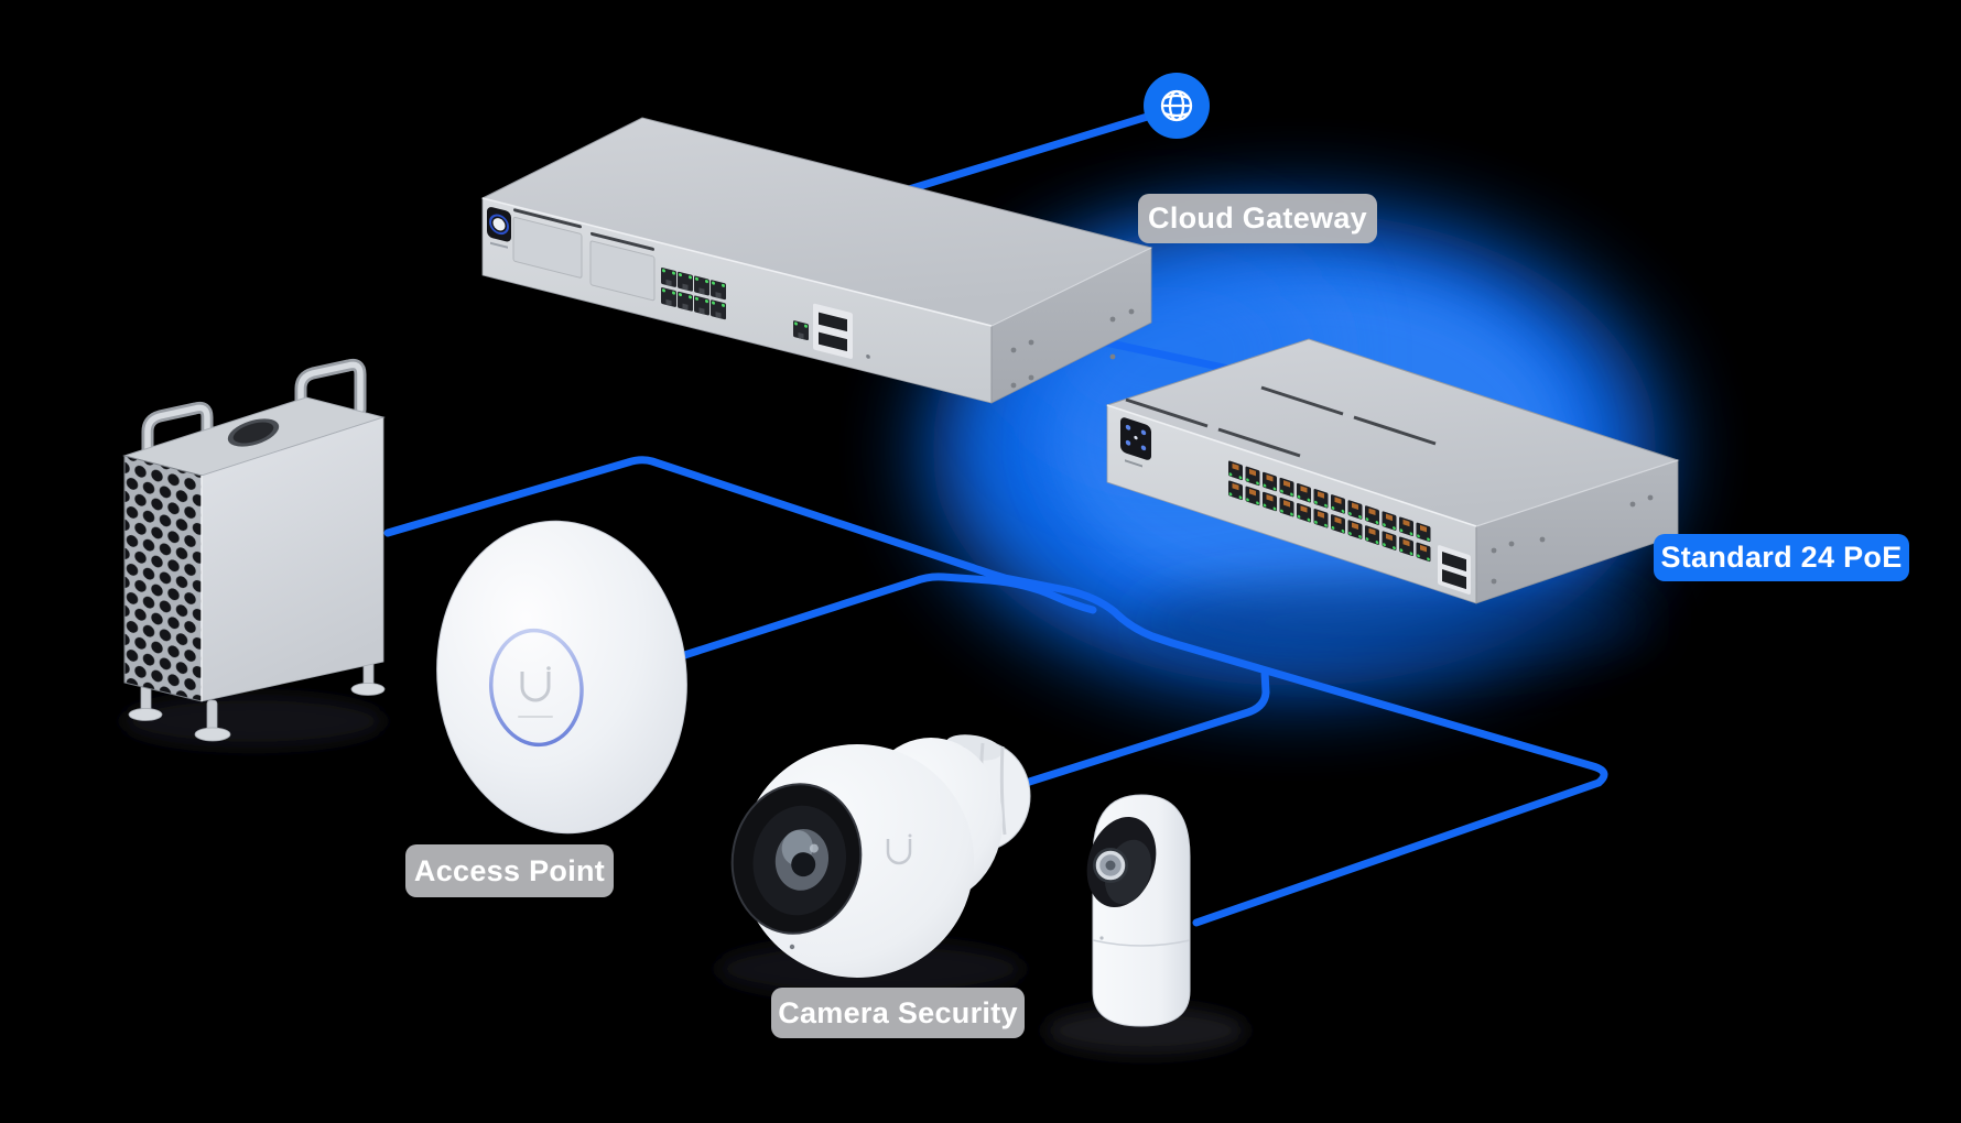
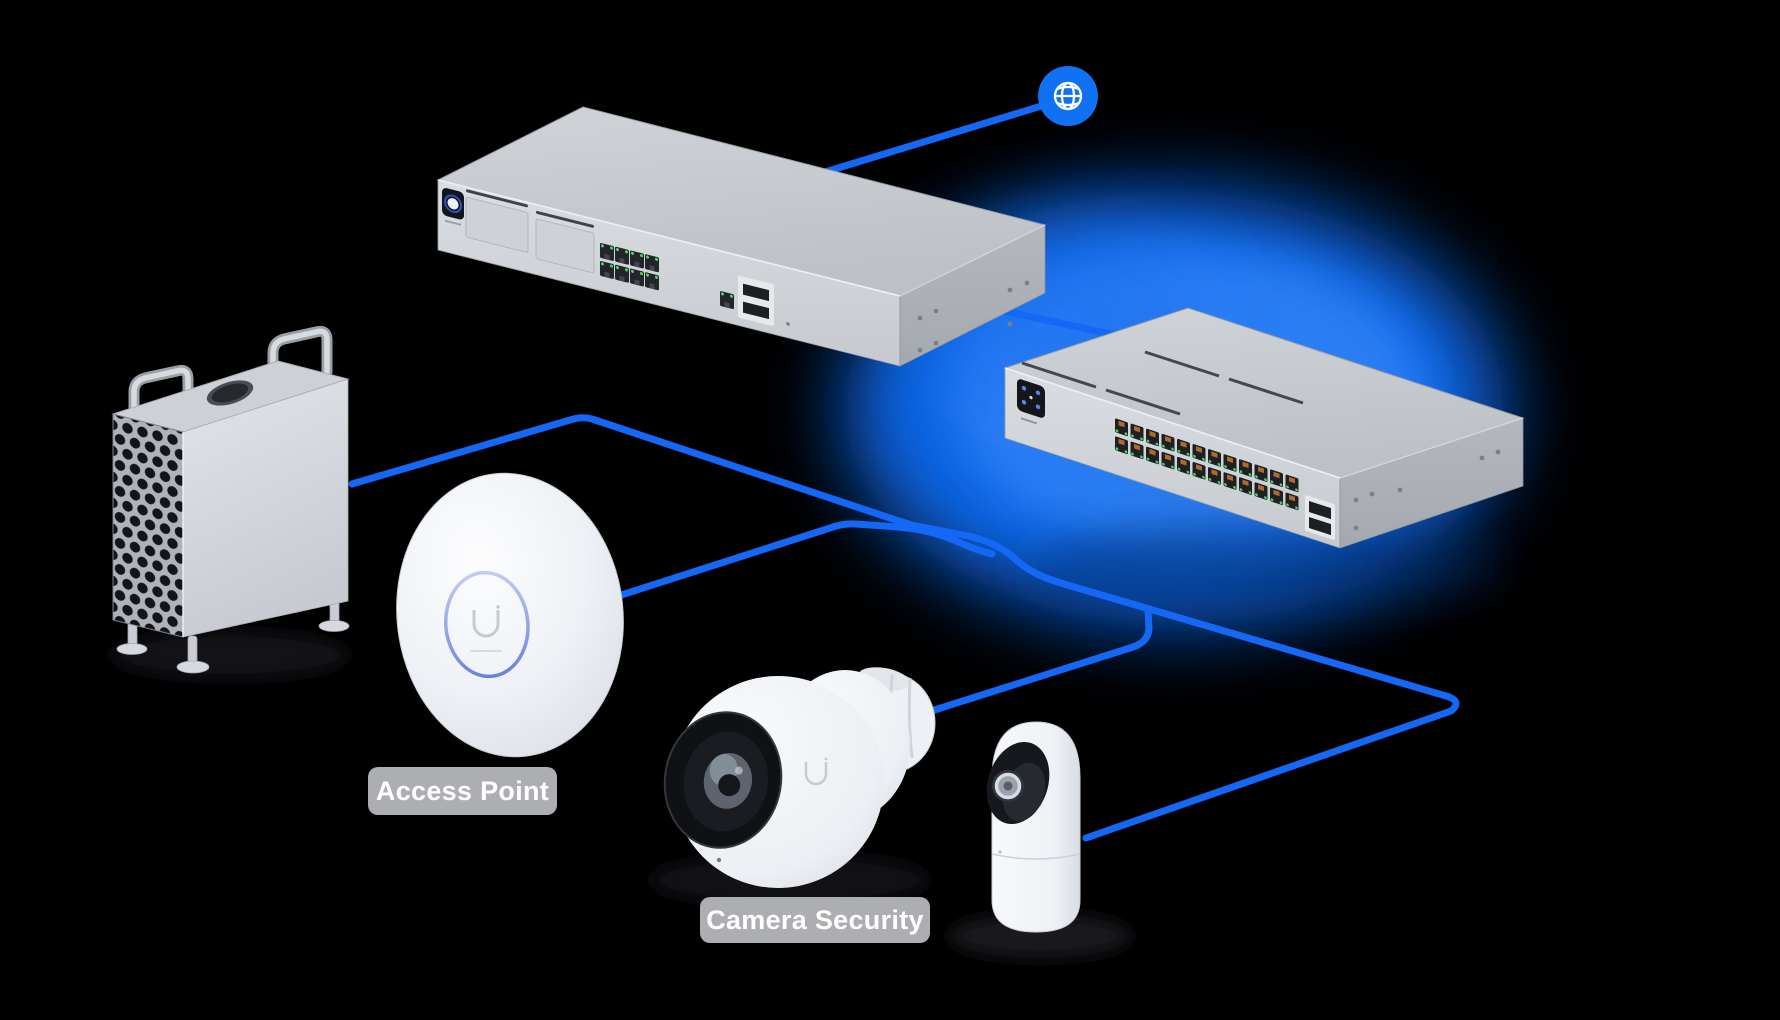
- Cloud Gateway
- Standard 24 PoE
  Access Point
  Camera Security
